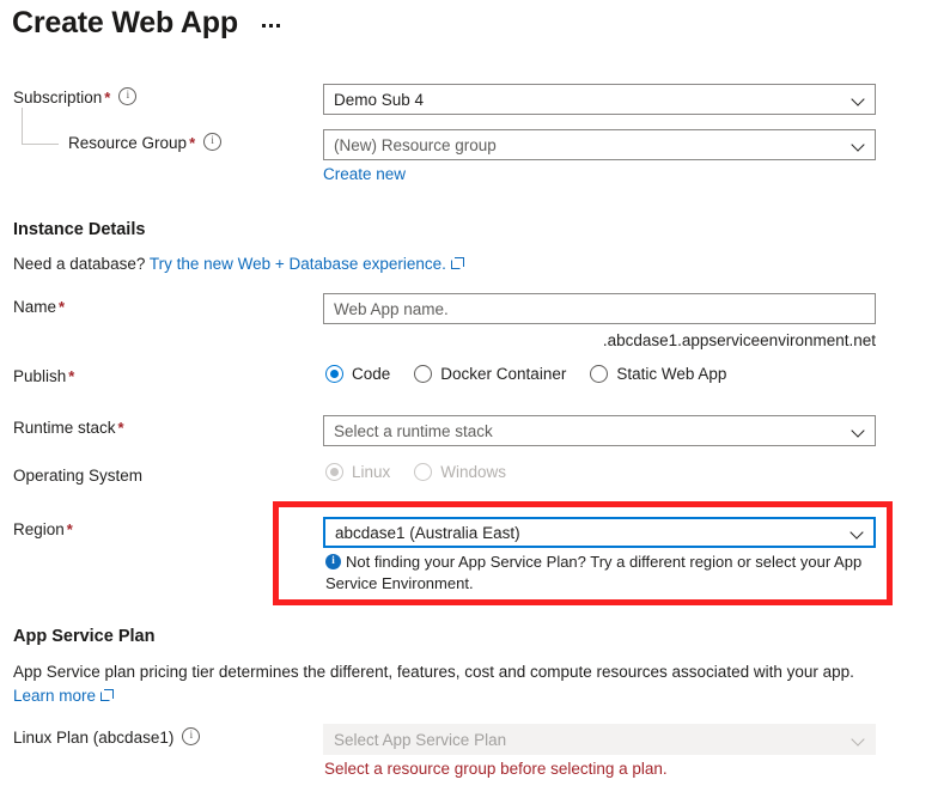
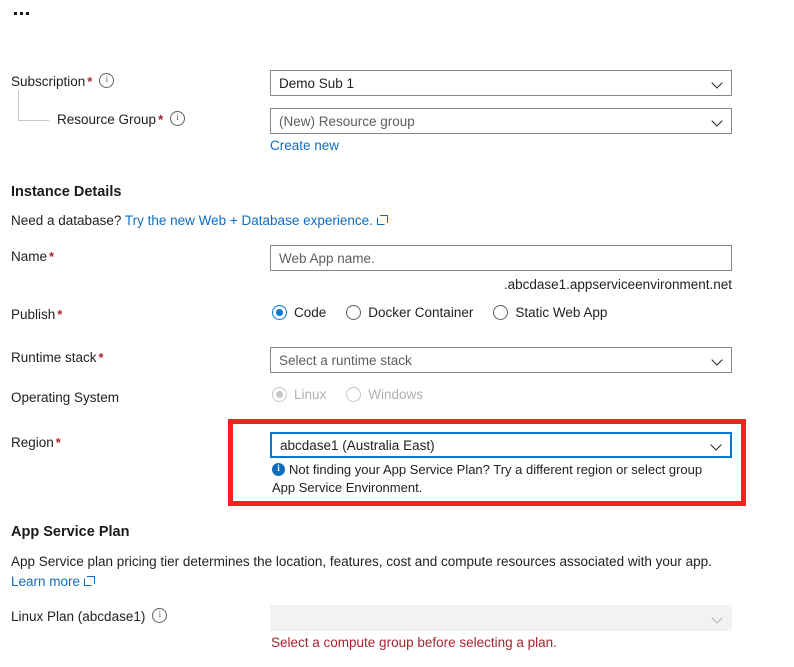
- Create Web App
  Subscription *
- Demo Sub 4
+ Demo Sub 1
  Resource Group *
  (New) Resource group
  Create new
  Instance Details
  Need a database? Try the new Web + Database experience.
  Name *
  Web App name.
  .abcdase1.appserviceenvironment.net
  Publish *
  Code
  Docker Container
  Static Web App
  Runtime stack *
  Select a runtime stack
  Operating System
  Linux
  Windows
  Region *
  abcdase1 (Australia East)
- Not finding your App Service Plan? Try a different region or select your App Service Environment.
+ Not finding your App Service Plan? Try a different region or select group App Service Environment.
  App Service Plan
- App Service plan pricing tier determines the different, features, cost and compute resources associated with your app.
+ App Service plan pricing tier determines the location, features, cost and compute resources associated with your app.
  Learn more
  Linux Plan (abcdase1)
- Select App Service Plan
- Select a resource group before selecting a plan.
+ Select a compute group before selecting a plan.
